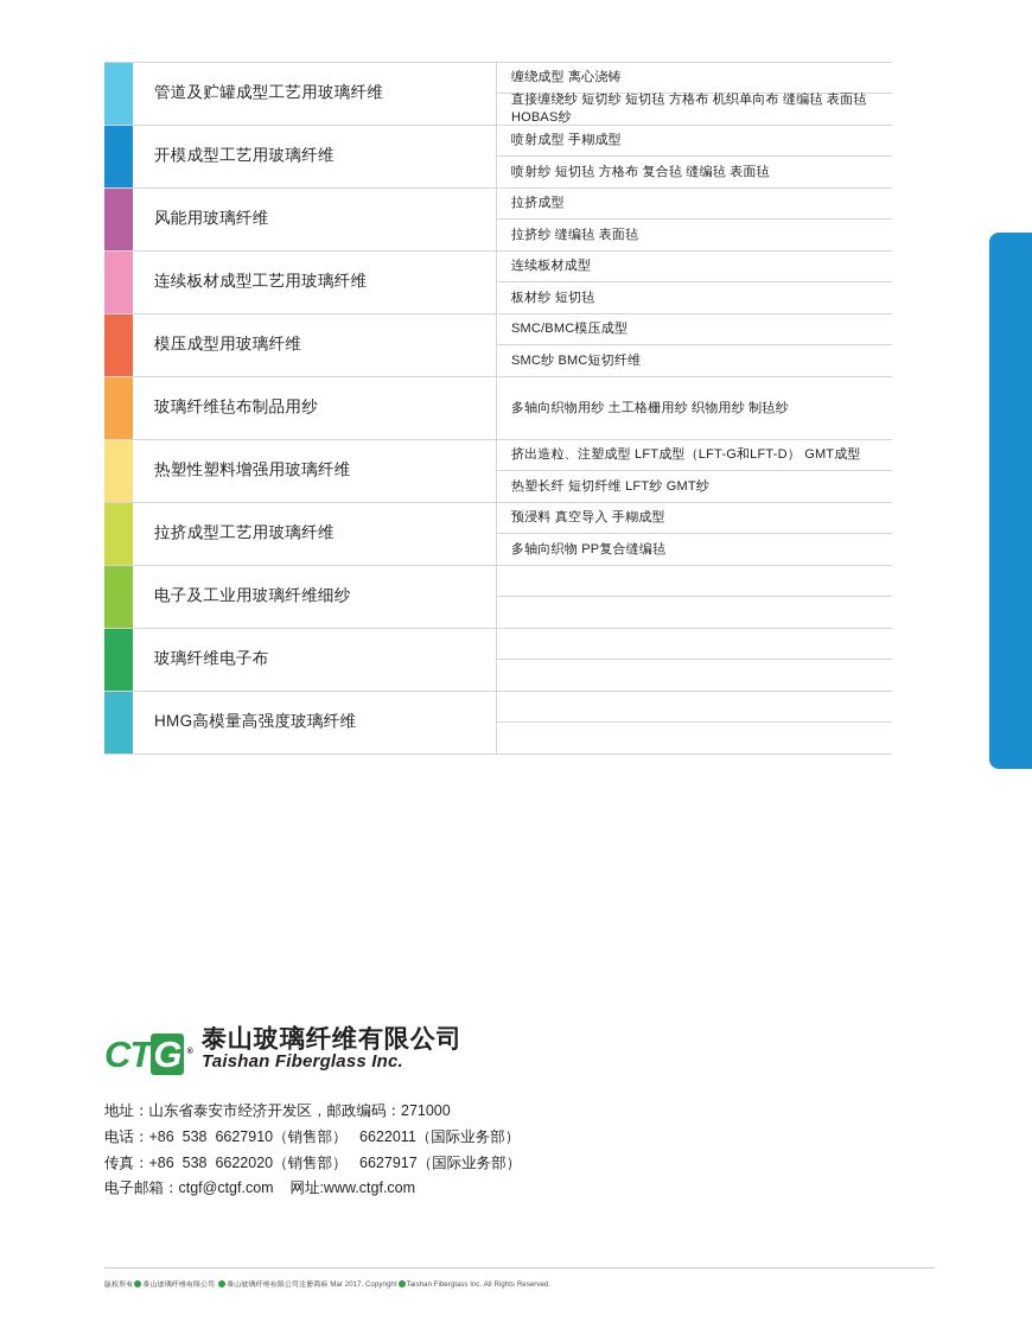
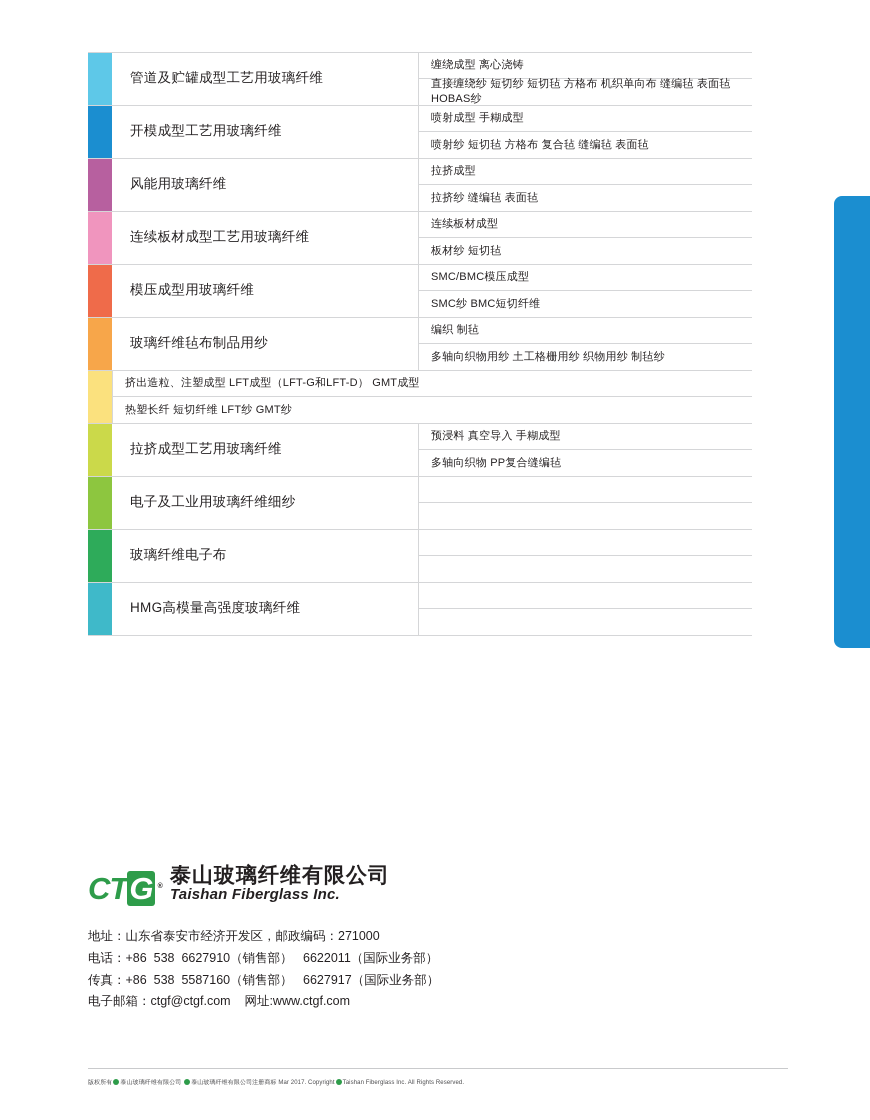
  管道及贮罐成型工艺用玻璃纤维
  缠绕成型 离心浇铸
  直接缠绕纱 短切纱 短切毡 方格布 机织单向布 缝编毡 表面毡 HOBAS纱
  开模成型工艺用玻璃纤维
  喷射成型 手糊成型
  喷射纱 短切毡 方格布 复合毡 缝编毡 表面毡
  风能用玻璃纤维
  拉挤成型
  拉挤纱 缝编毡 表面毡
  连续板材成型工艺用玻璃纤维
  连续板材成型
  板材纱 短切毡
  模压成型用玻璃纤维
  SMC/BMC模压成型
  SMC纱 BMC短切纤维
  玻璃纤维毡布制品用纱
+ 编织 制毡
  多轴向织物用纱 土工格栅用纱 织物用纱 制毡纱
- 热塑性塑料增强用玻璃纤维
  挤出造粒、注塑成型 LFT成型（LFT-G和LFT-D） GMT成型
  热塑长纤 短切纤维 LFT纱 GMT纱
  拉挤成型工艺用玻璃纤维
  预浸料 真空导入 手糊成型
  多轴向织物 PP复合缝编毡
  电子及工业用玻璃纤维细纱
  玻璃纤维电子布
  HMG高模量高强度玻璃纤维
  CTG
  泰山玻璃纤维有限公司
  Taishan Fiberglass Inc.
  地址：山东省泰安市经济开发区，邮政编码：271000
  电话：+86 538 6627910（销售部） 6622011（国际业务部）
- 传真：+86 538 6622020（销售部） 6627917（国际业务部）
+ 传真：+86 538 5587160（销售部） 6627917（国际业务部）
  电子邮箱：ctgf@ctgf.com 网址:www.ctgf.com
